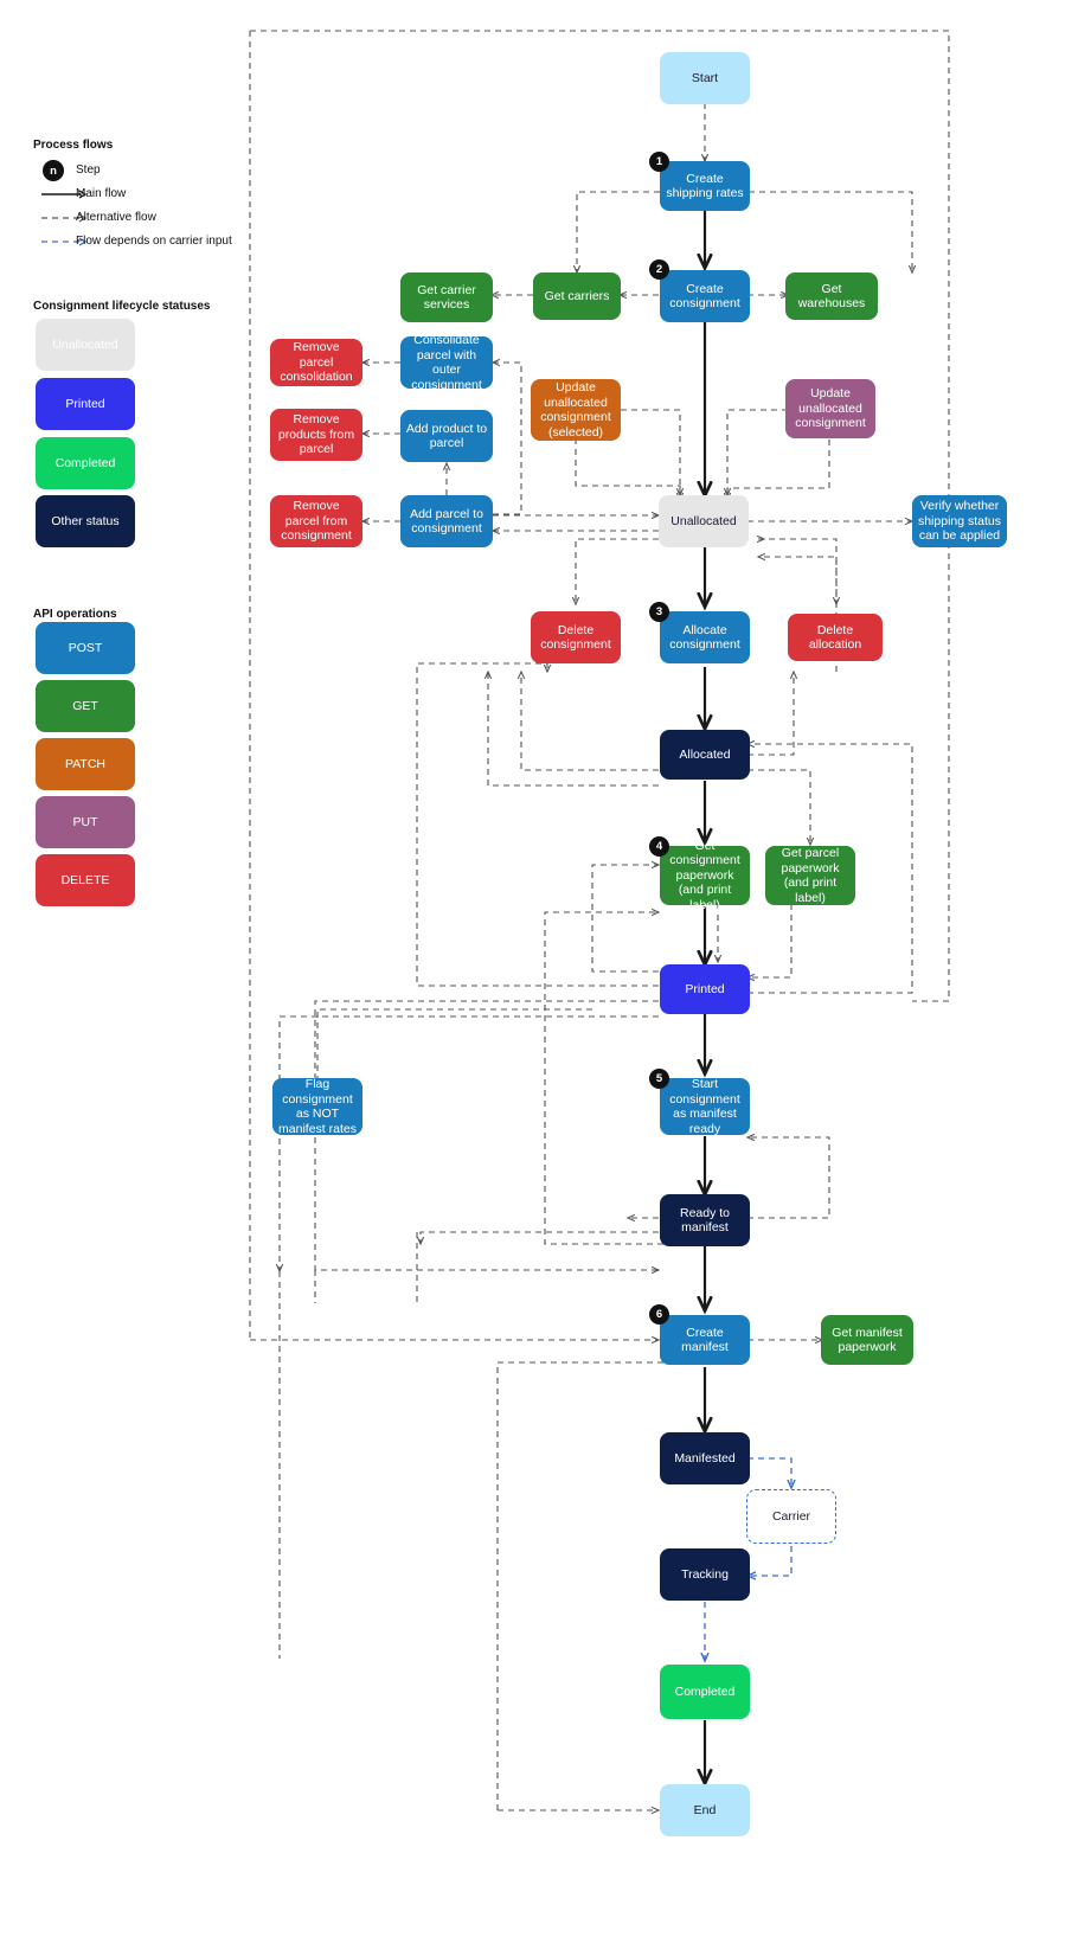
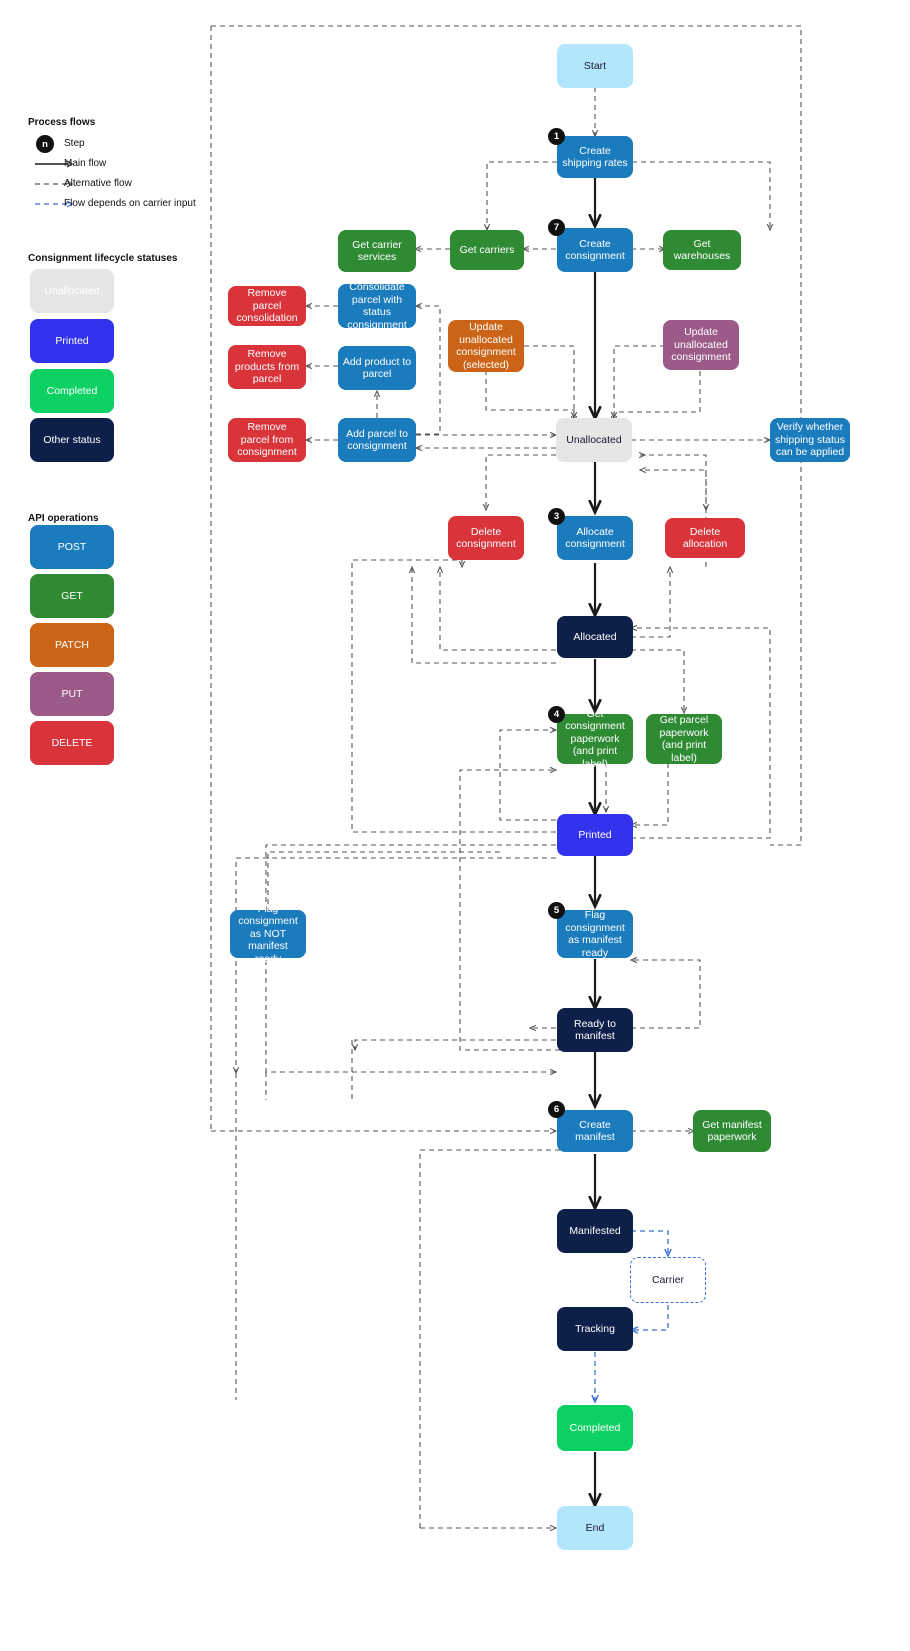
  Process flows
  n
  Step
  Main flow
  Alternative flow
  Flow depends on carrier input
  Consignment lifecycle statuses
  Unallocated
  Printed
  Completed
  Other status
  API operations
  POST
  GET
  PATCH
  PUT
  DELETE
  Start
  1
  Create shipping rates
- 2
+ 7
  Create consignment
  Get carriers
  Get carrier services
  Get warehouses
- Consolidate parcel with outer consignment
+ Consolidate parcel with status consignment
  Remove parcel consolidation
  Add product to parcel
  Remove products from parcel
  Add parcel to consignment
  Remove parcel from consignment
  Update unallocated consignment (selected)
  Update unallocated consignment
  Unallocated
  Verify whether shipping status can be applied
  Delete consignment
  3
  Allocate consignment
  Delete allocation
  Allocated
  4
  Get consignment paperwork (and print label)
  Get parcel paperwork (and print label)
  Printed
- Flag consignment as NOT manifest rates
+ Flag consignment as NOT manifest ready
  5
- Start consignment as manifest ready
+ Flag consignment as manifest ready
  Ready to manifest
  6
  Create manifest
  Get manifest paperwork
  Manifested
  Carrier
  Tracking
  Completed
  End
